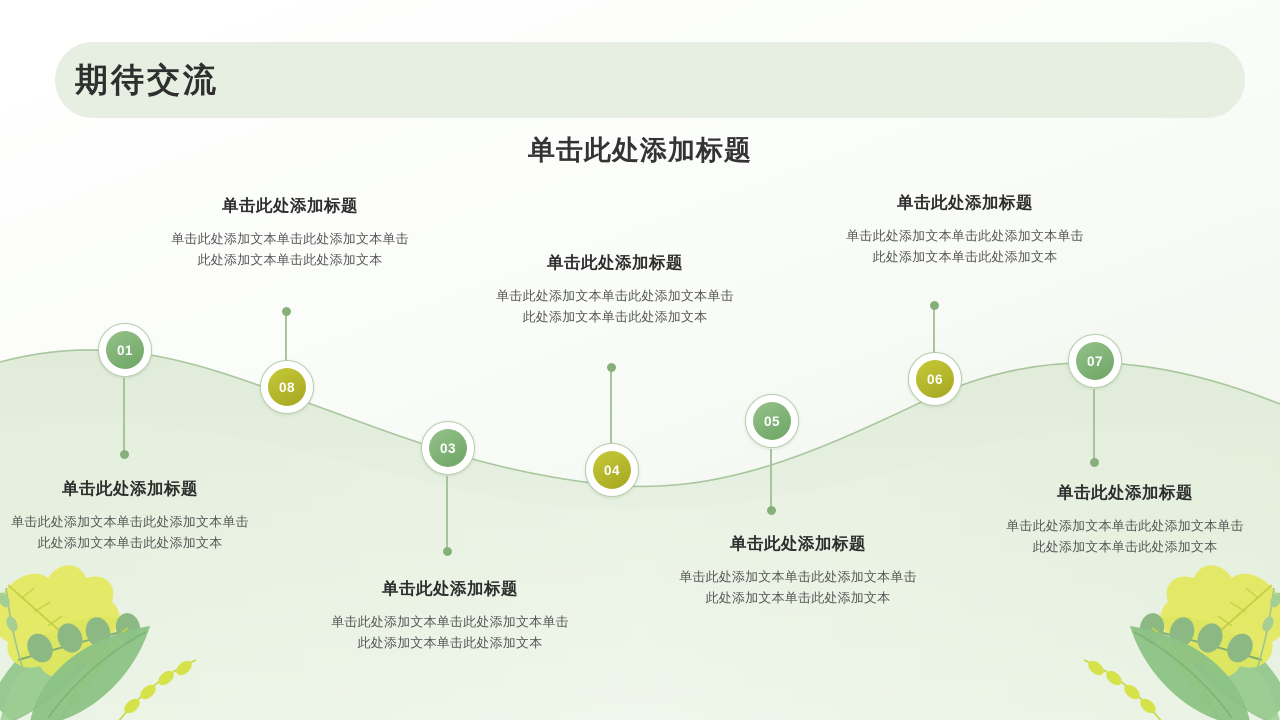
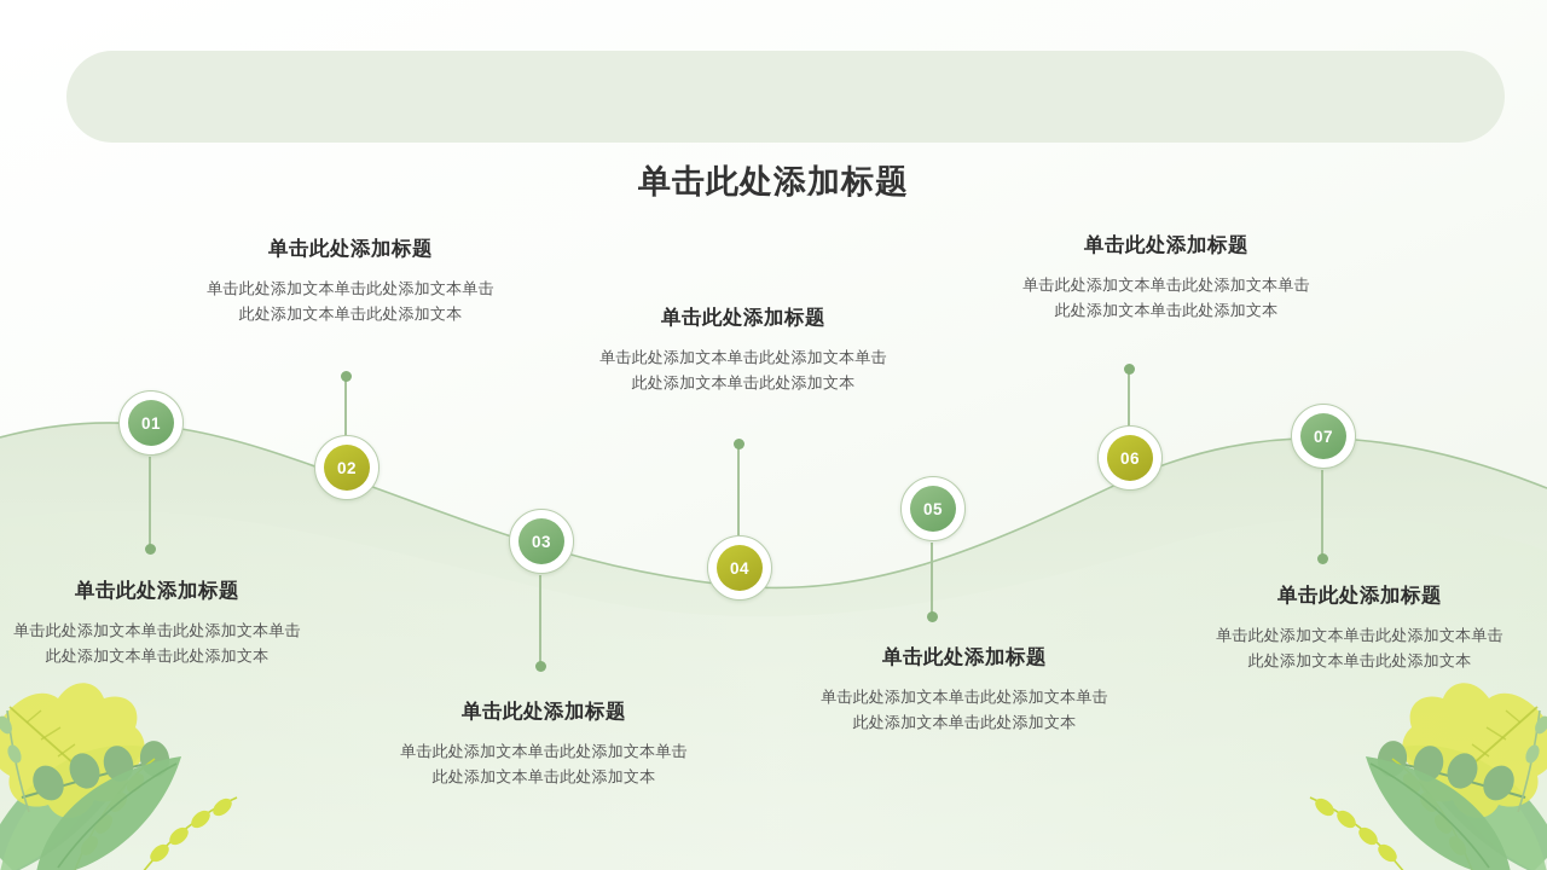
- 期待交流
  单击此处添加标题
  单击此处添加标题
  单击此处添加文本单击此处添加文本单击此处添加文本单击此处添加文本
  单击此处添加标题
  单击此处添加文本单击此处添加文本单击此处添加文本单击此处添加文本
  单击此处添加标题
  单击此处添加文本单击此处添加文本单击此处添加文本单击此处添加文本
  单击此处添加标题
  单击此处添加文本单击此处添加文本单击此处添加文本单击此处添加文本
  单击此处添加标题
  单击此处添加文本单击此处添加文本单击此处添加文本单击此处添加文本
  单击此处添加标题
  单击此处添加文本单击此处添加文本单击此处添加文本单击此处添加文本
  单击此处添加标题
  单击此处添加文本单击此处添加文本单击此处添加文本单击此处添加文本
  01
- 08
+ 02
  03
  04
  05
  06
  07
